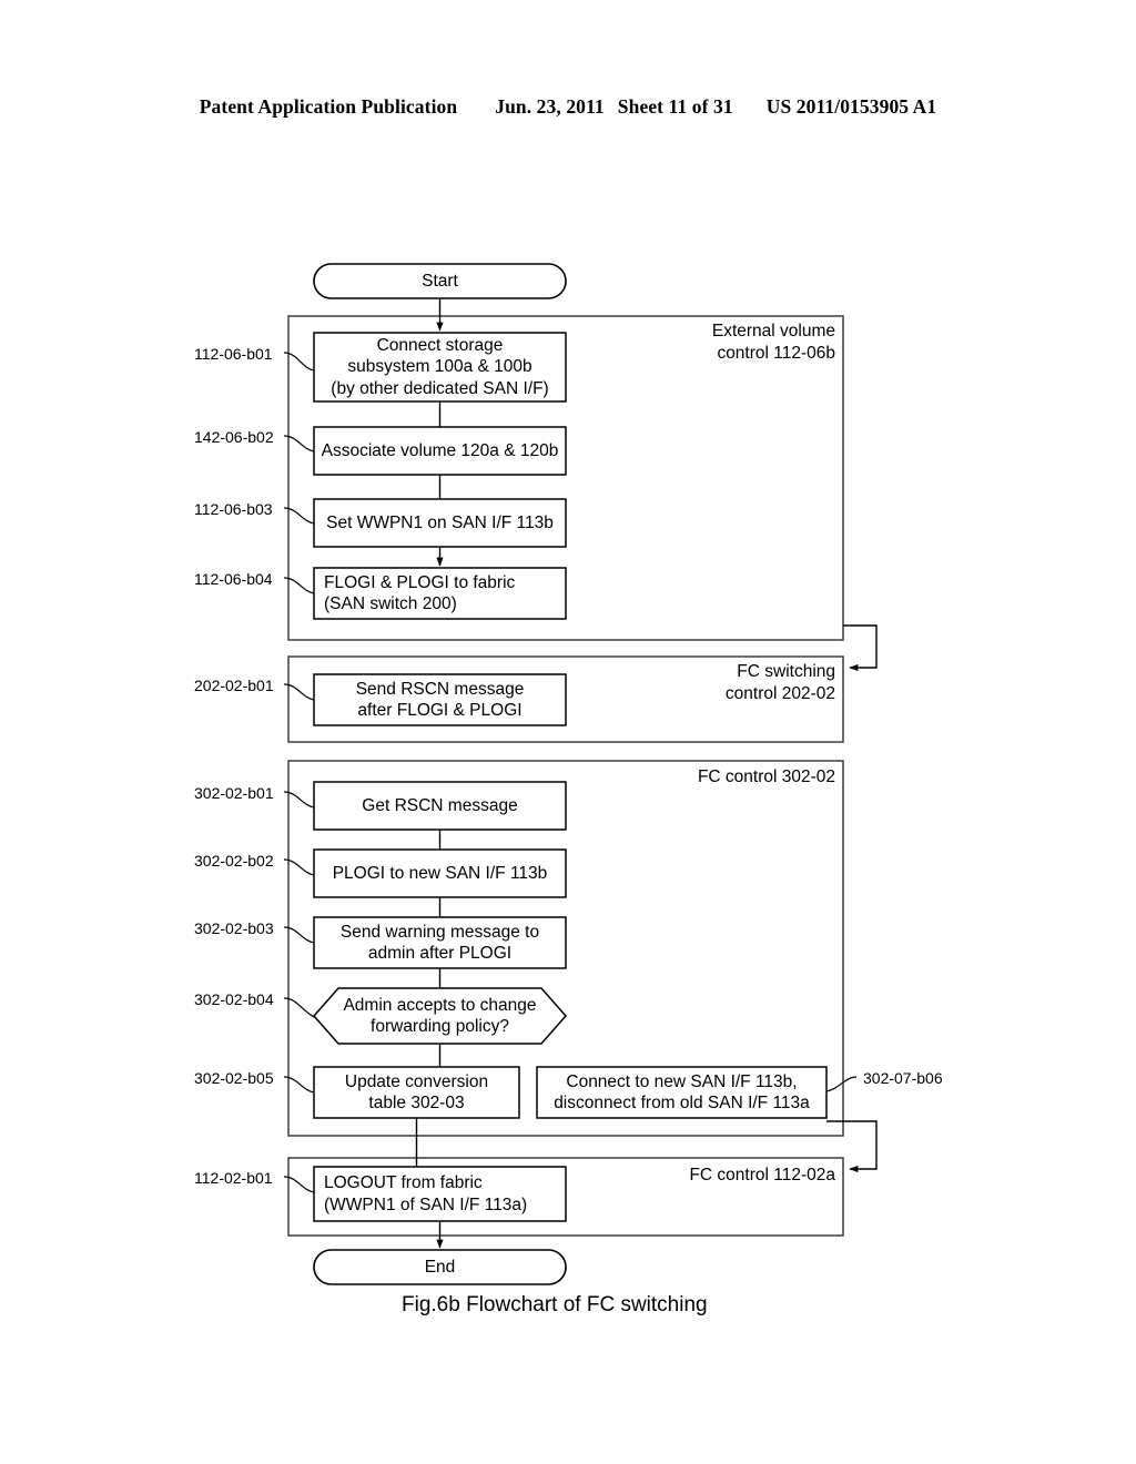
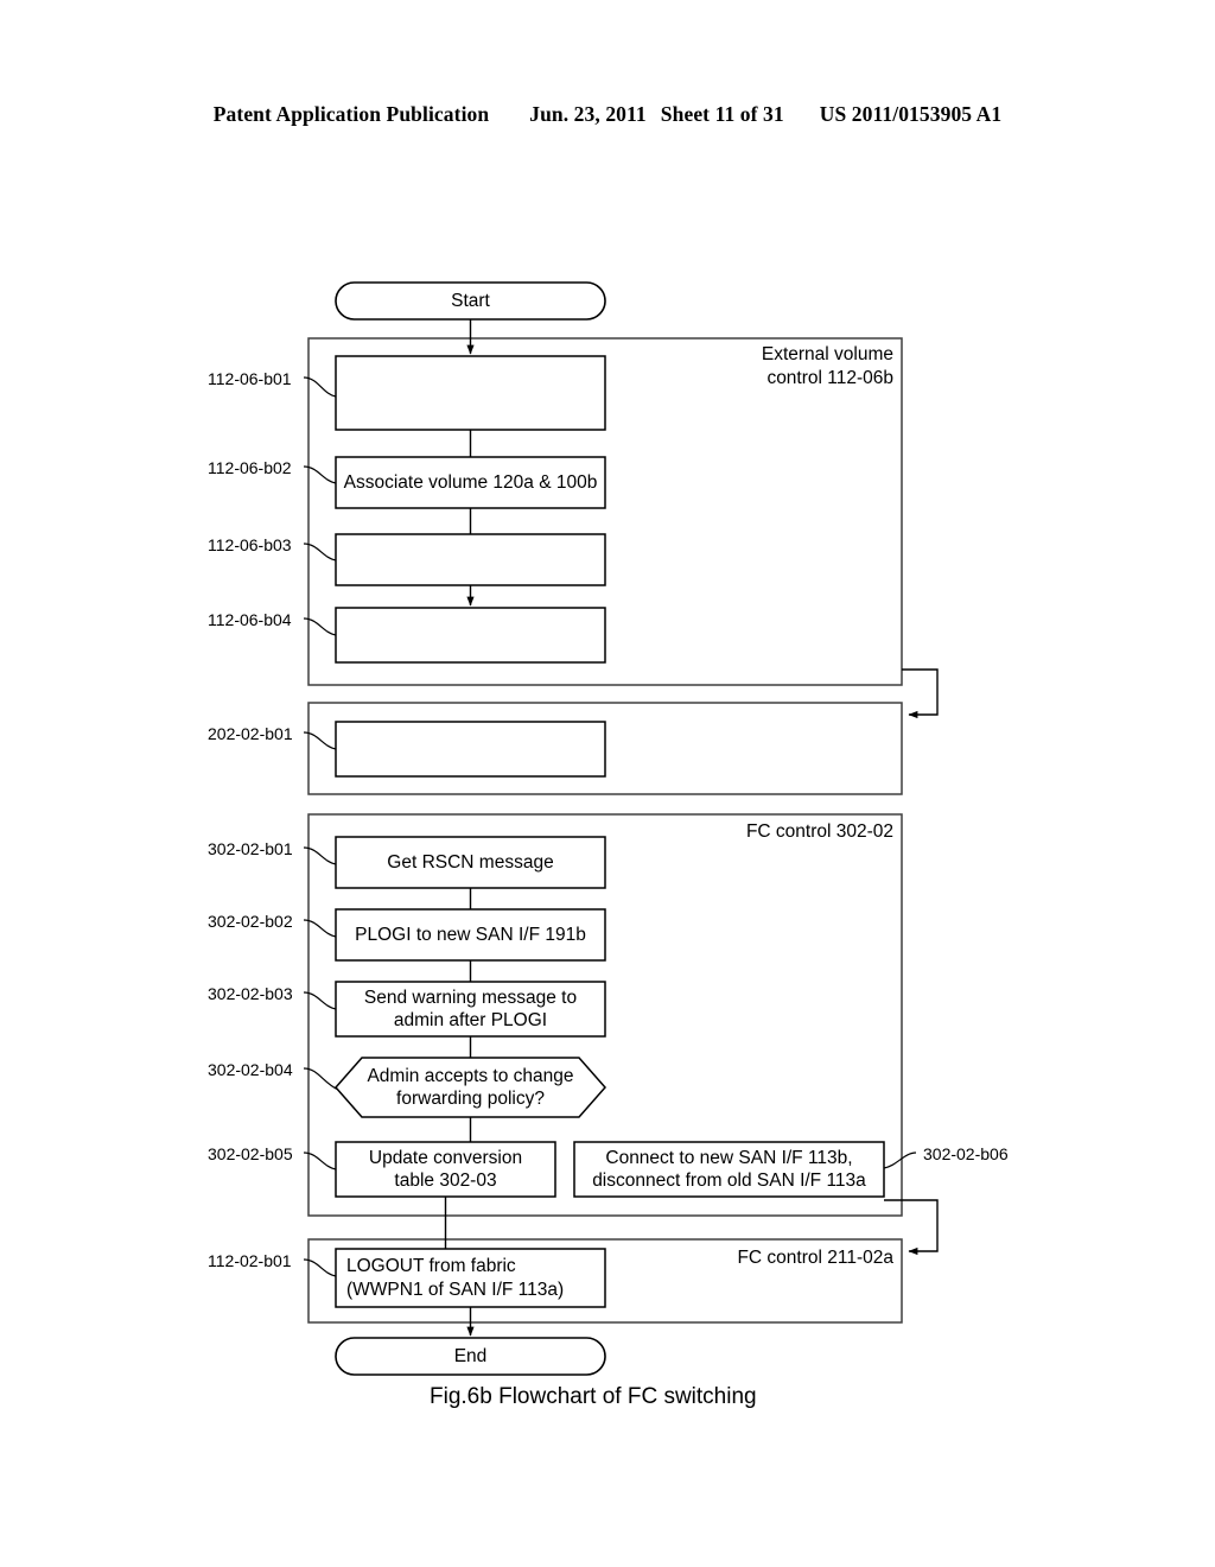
  Patent Application Publication Jun. 23, 2011 Sheet 11 of 31 US 2011/0153905 A1
  Start
  End
  External volume
  control 112-06b
- FC switching
- control 202-02
  FC control 302-02
- FC control 112-02a
+ FC control 211-02a
- Connect storage
- subsystem 100a & 100b
- (by other dedicated SAN I/F)
- Associate volume 120a & 120b
+ Associate volume 120a & 100b
- Set WWPN1 on SAN I/F 113b
- FLOGI & PLOGI to fabric
- (SAN switch 200)
- Send RSCN message
- after FLOGI & PLOGI
  Get RSCN message
- PLOGI to new SAN I/F 113b
+ PLOGI to new SAN I/F 191b
  Send warning message to
  admin after PLOGI
  Admin accepts to change
  forwarding policy?
  Update conversion
  table 302-03
  Connect to new SAN I/F 113b,
  disconnect from old SAN I/F 113a
  LOGOUT from fabric
  (WWPN1 of SAN I/F 113a)
  112-06-b01
- 142-06-b02
+ 112-06-b02
  112-06-b03
  112-06-b04
  202-02-b01
  302-02-b01
  302-02-b02
  302-02-b03
  302-02-b04
  302-02-b05
- 302-07-b06
+ 302-02-b06
  112-02-b01
  Fig.6b Flowchart of FC switching
